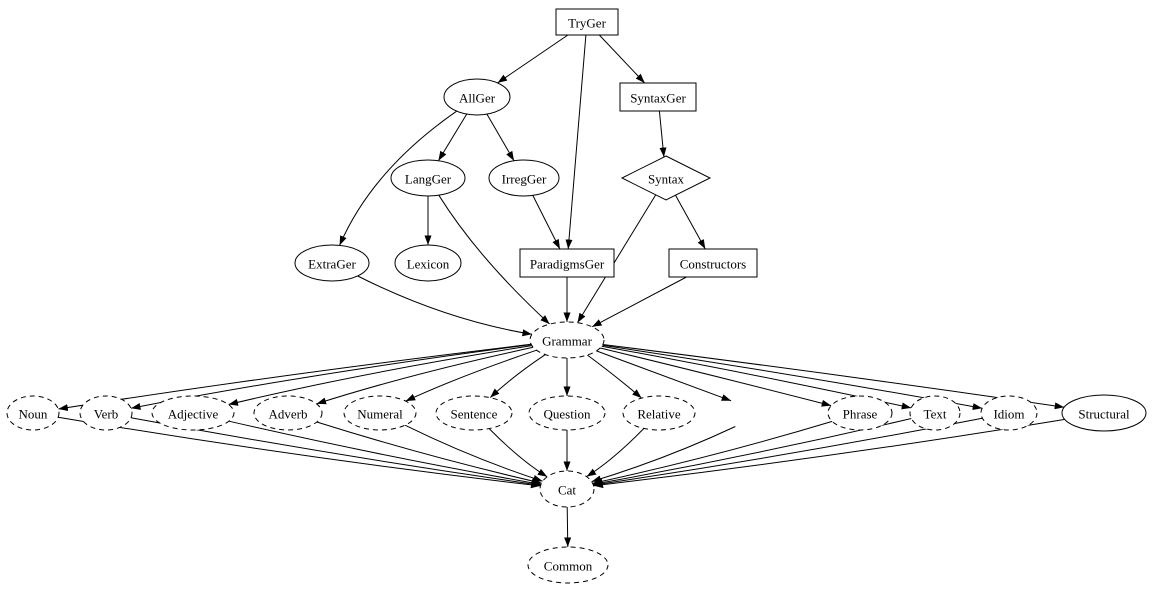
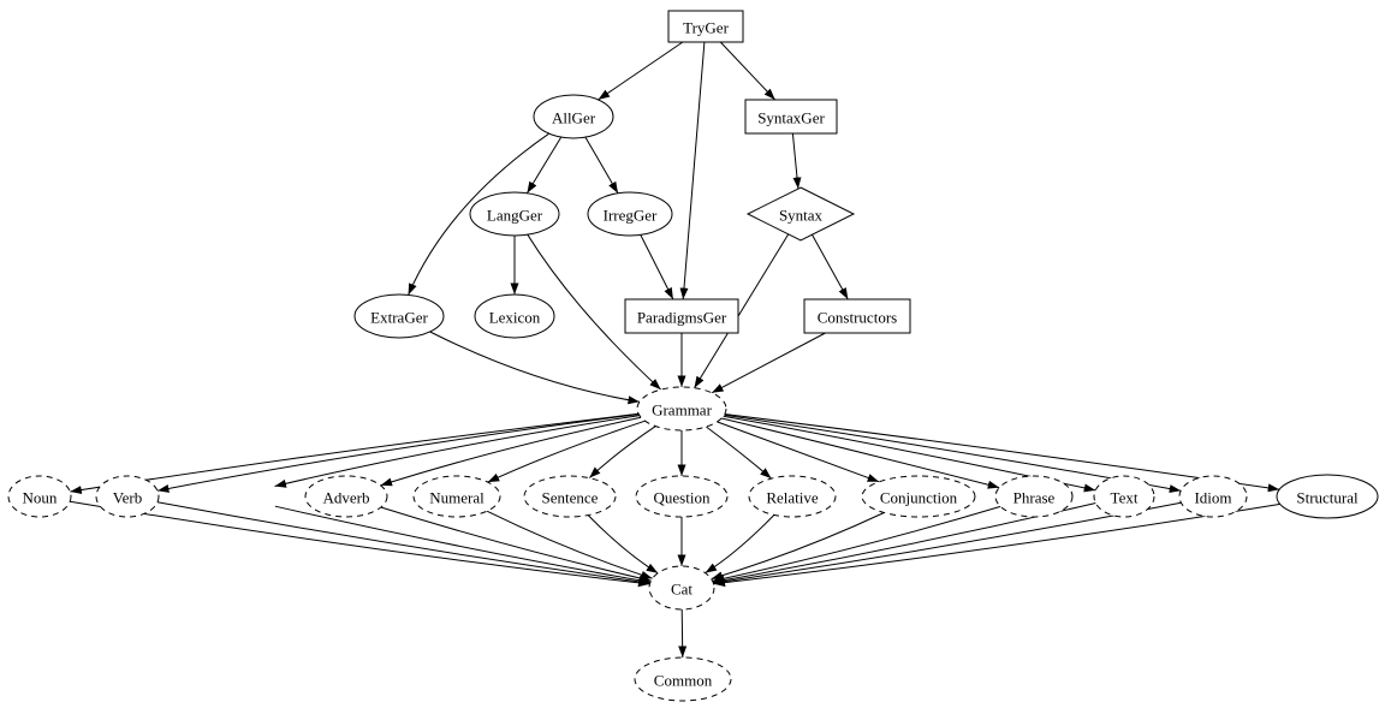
  TryGer
  AllGer
  SyntaxGer
  LangGer
  IrregGer
  Syntax
  ExtraGer
  Lexicon
  ParadigmsGer
  Constructors
  Grammar
  Noun
  Verb
- Adjective
  Adverb
  Numeral
  Sentence
  Question
  Relative
+ Conjunction
  Phrase
  Text
  Idiom
  Structural
  Cat
  Common
